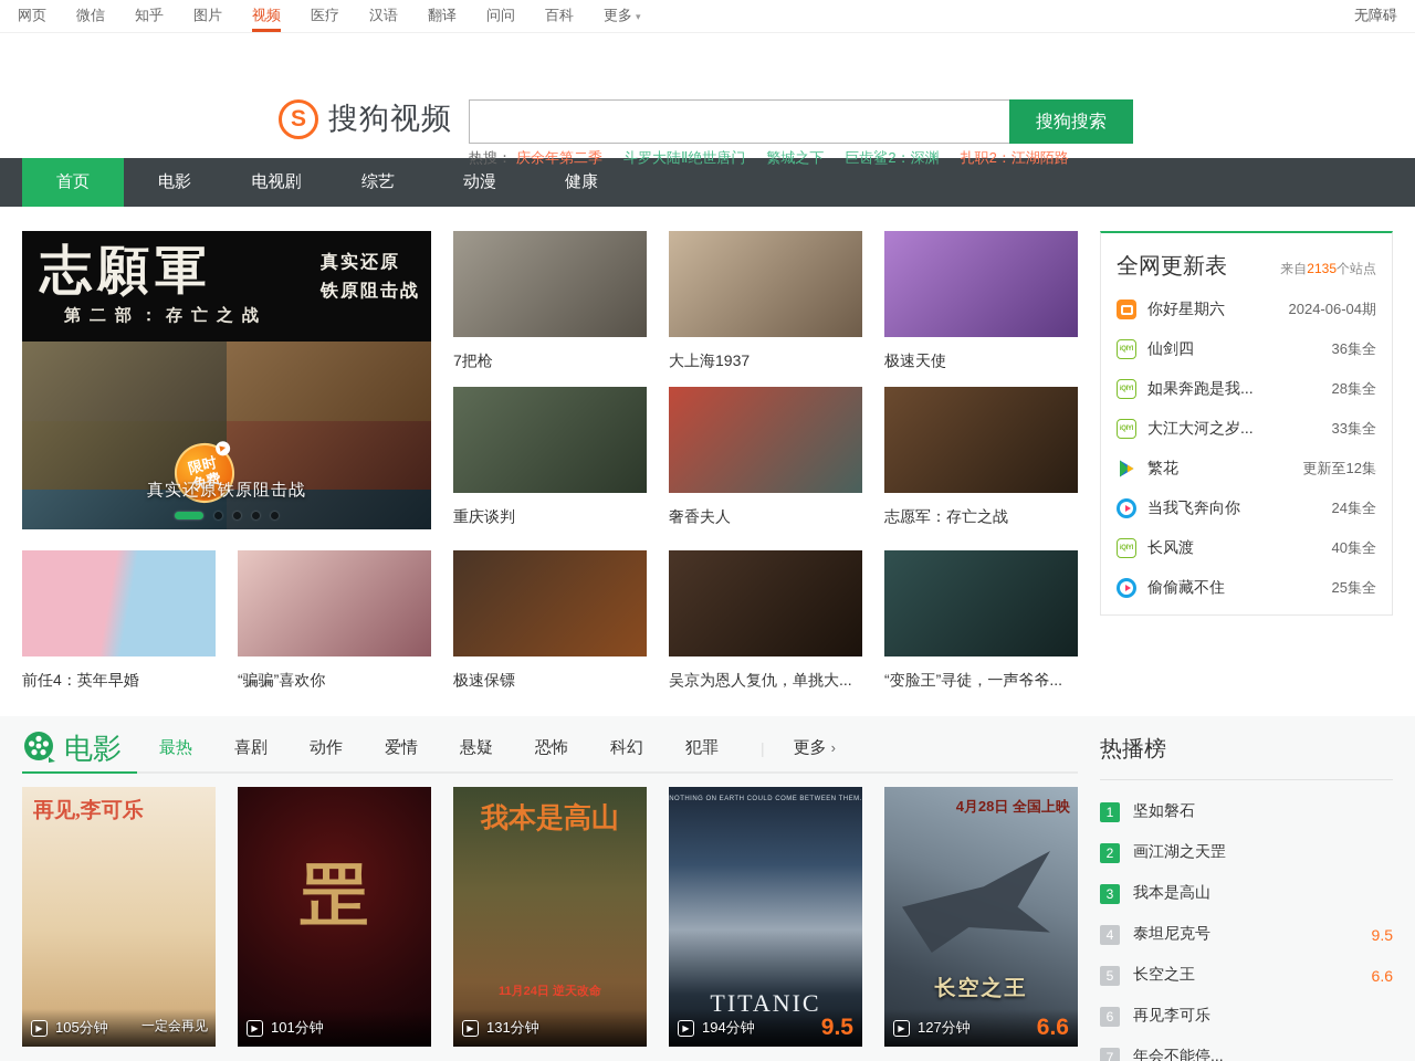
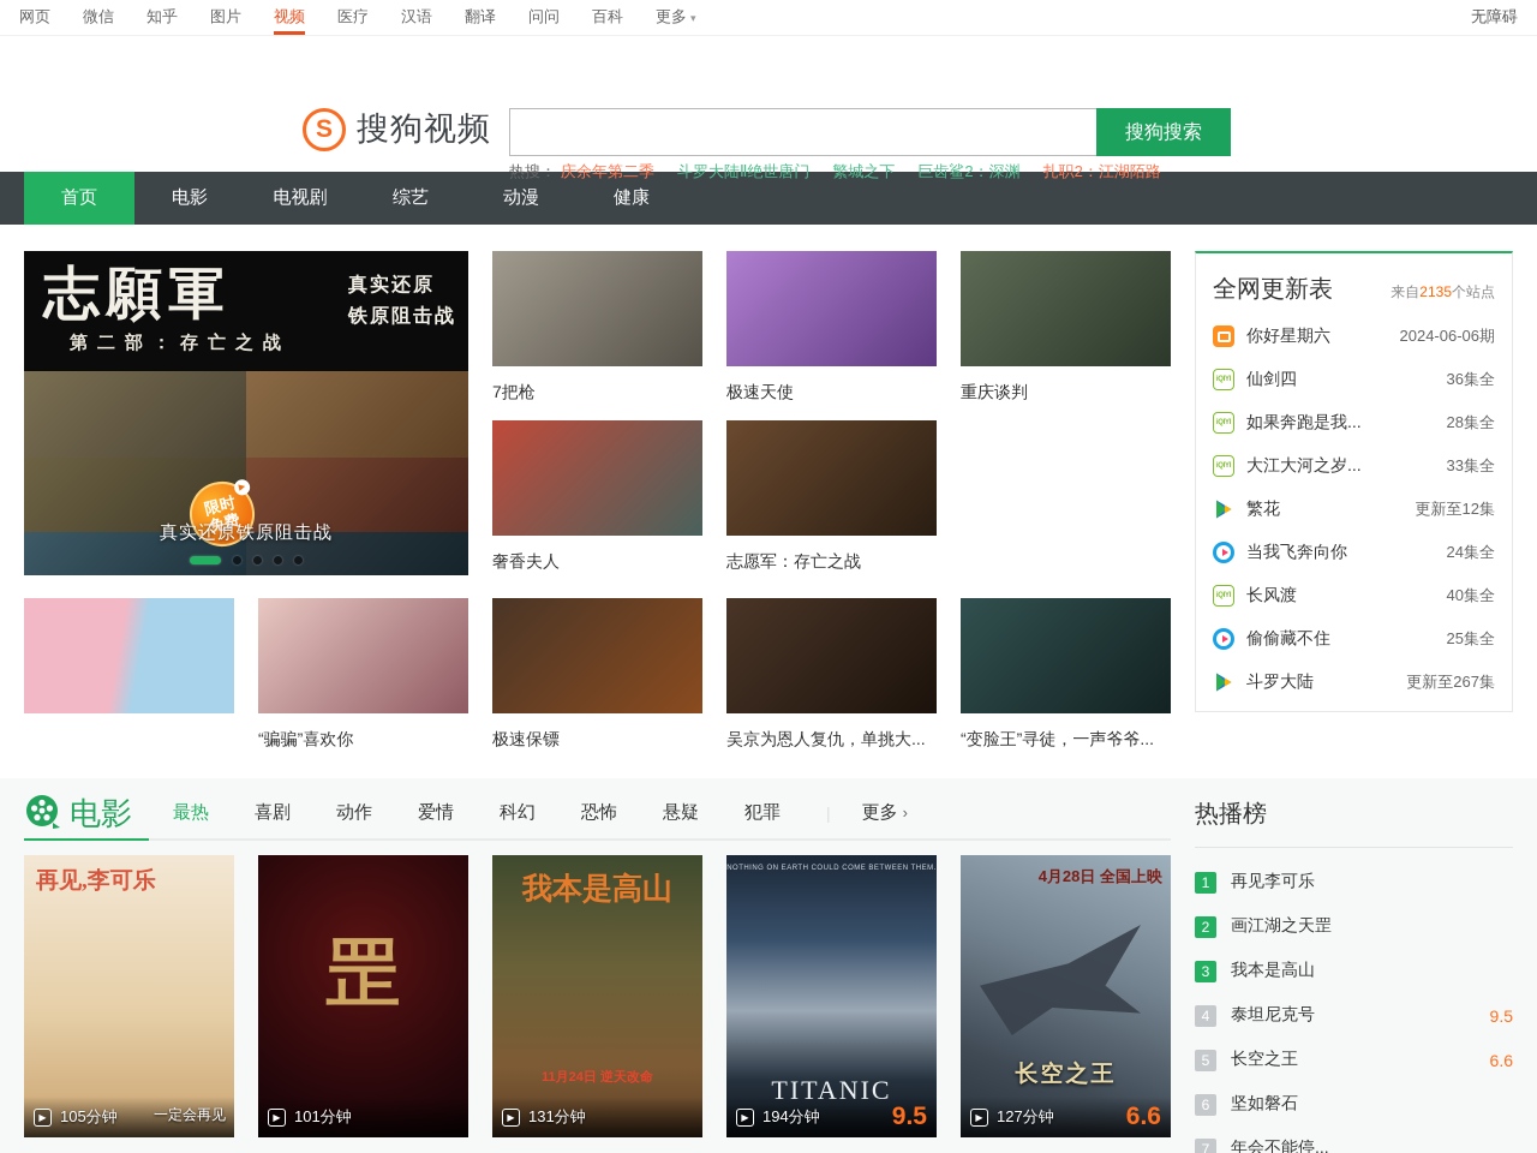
  网页
  微信
  知乎
  图片
  视频
  医疗
  汉语
  翻译
  问问
  百科
  更多 ▾
  无障碍
  S
  搜狗视频
  搜狗搜索
  热搜：
  庆余年第二季
  斗罗大陆Ⅱ绝世唐门
  繁城之下
  巨齿鲨2：深渊
  扎职2：江湖陌路
  首页
  电影
  电视剧
  综艺
  动漫
  健康
  志願軍
  第二部：存亡之战
  真实还原
  铁原阻击战
  真实还原铁原阻击战
  7把枪
- 大上海1937
  极速天使
  重庆谈判
  奢香夫人
  志愿军：存亡之战
- 前任4：英年早婚
  “骗骗”喜欢你
  极速保镖
  吴京为恩人复仇，单挑大...
  “变脸王”寻徒，一声爷爷...
  全网更新表
  来自2135个站点
  你好星期六
- 2024-06-04期
+ 2024-06-06期
  仙剑四
  36集全
  如果奔跑是我...
  28集全
  大江大河之岁...
  33集全
  繁花
  更新至12集
  当我飞奔向你
  24集全
  长风渡
  40集全
  偷偷藏不住
  25集全
+ 斗罗大陆
+ 更新至267集
  电影
  最热
  喜剧
  动作
  爱情
- 悬疑
+ 科幻
  恐怖
- 科幻
+ 悬疑
  犯罪
  更多 ›
  再见,李可乐
  一定会再见
  ▶
  105分钟
  罡
  ▶
  101分钟
  我本是高山
  11月24日 逆天改命
  ▶
  131分钟
  TITANIC
  ▶
  194分钟
  9.5
  长空之王
  4月28日 全国上映
  ▶
  127分钟
  6.6
  热播榜
  1
- 坚如磐石
+ 再见李可乐
  2
  画江湖之天罡
  3
  我本是高山
  4
  泰坦尼克号
  9.5
  5
  长空之王
  6.6
  6
- 再见李可乐
+ 坚如磐石
  7
  年会不能停...
